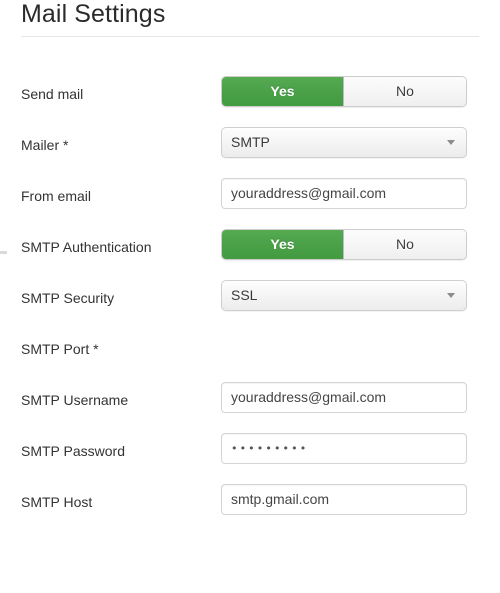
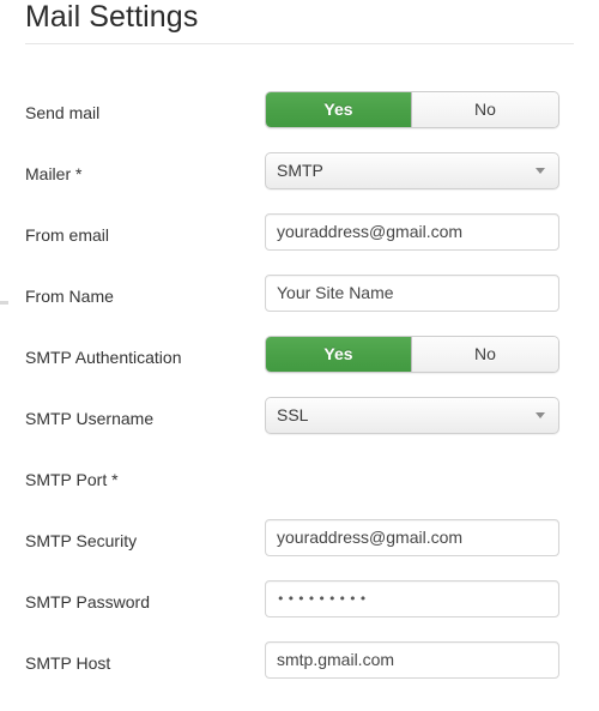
  Mail Settings
  Send mail
  Yes
  No
  Mailer *
  SMTP
  From email
  youraddress@gmail.com
+ From Name
+ Your Site Name
  SMTP Authentication
  Yes
  No
- SMTP Security
+ SMTP Username
  SSL
  SMTP Port *
- SMTP Username
+ SMTP Security
  youraddress@gmail.com
  SMTP Password
  •••••••••
  SMTP Host
  smtp.gmail.com
